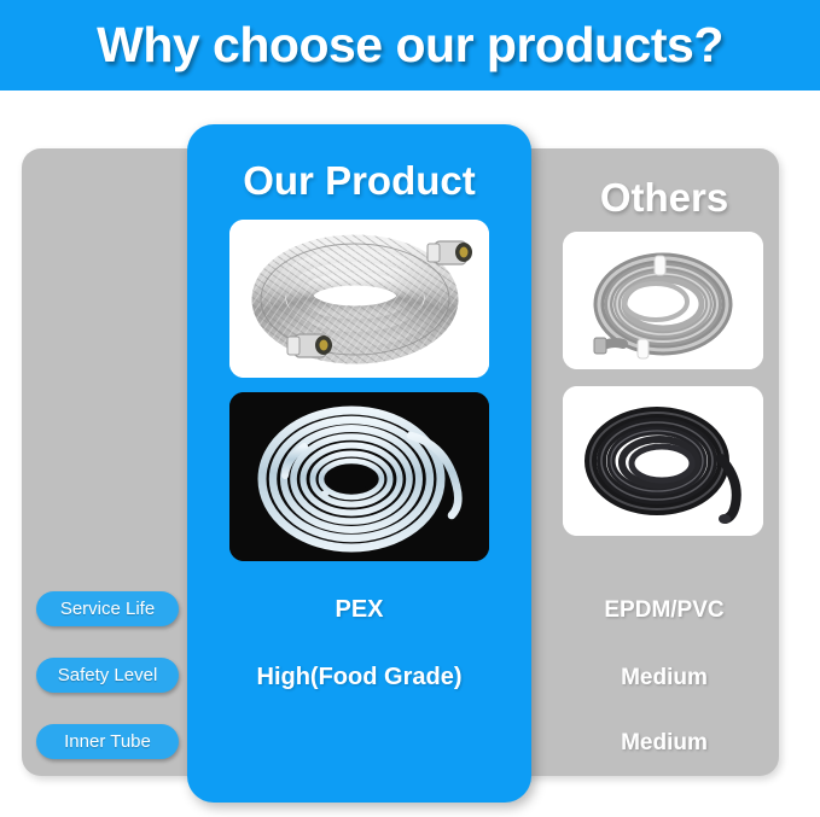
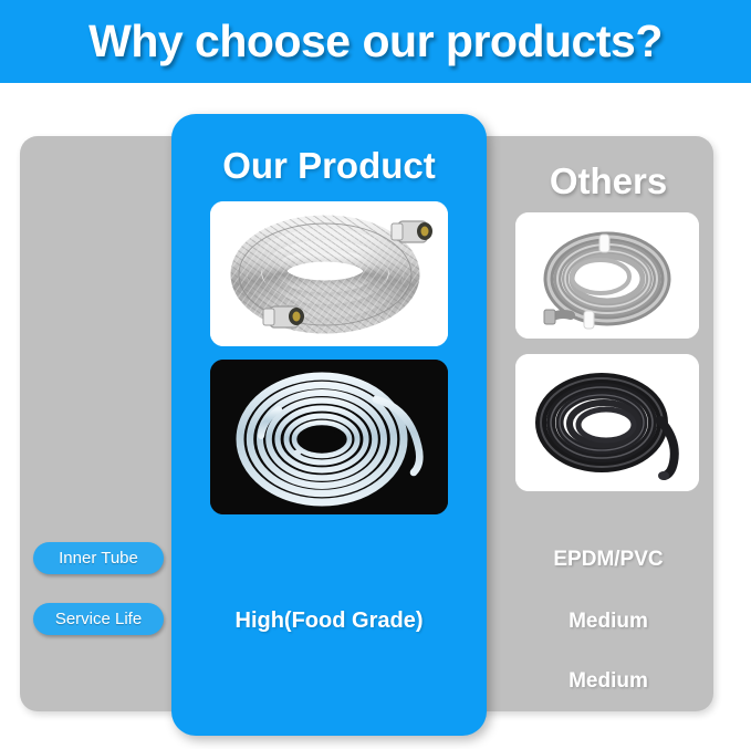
  Why choose our products?
- Service Life
+ Inner Tube
- Safety Level
- Inner Tube
+ Service Life
  Others
  EPDM/PVC
  Medium
  Medium
  Our Product
- PEX
  High(Food Grade)
